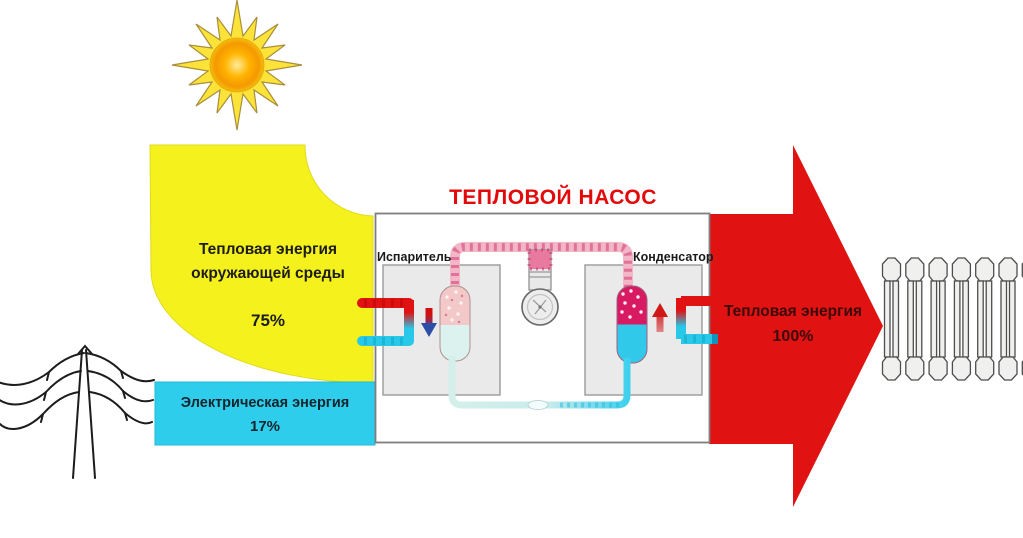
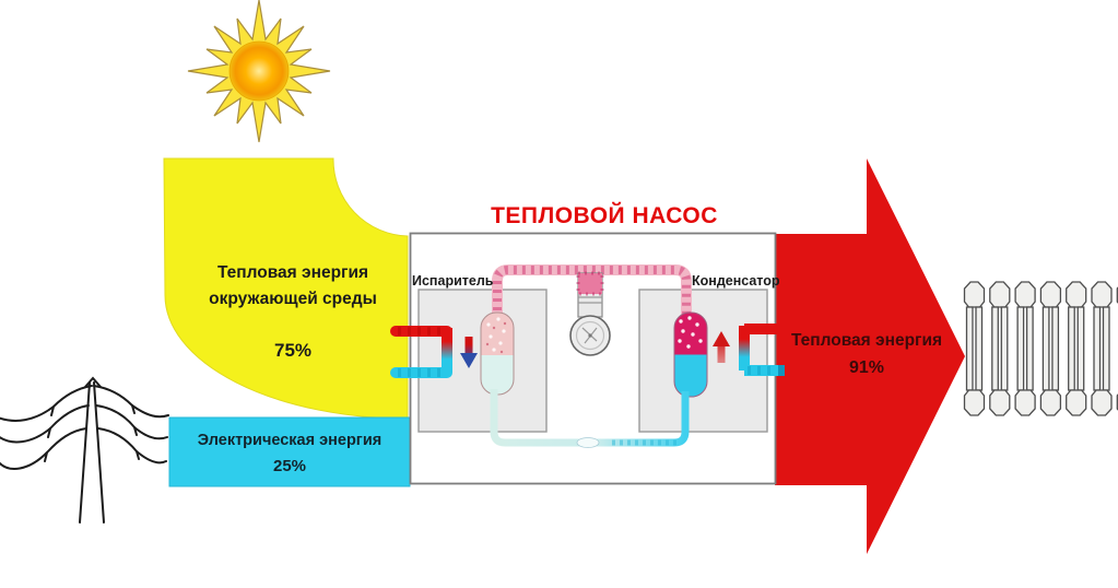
  ТЕПЛОВОЙ НАСОС
  Испаритель
  Конденсатор
  Тепловая энергия окружающей среды
  75%
  Электрическая энергия
- 17%
+ 25%
  Тепловая энергия
- 100%
+ 91%
